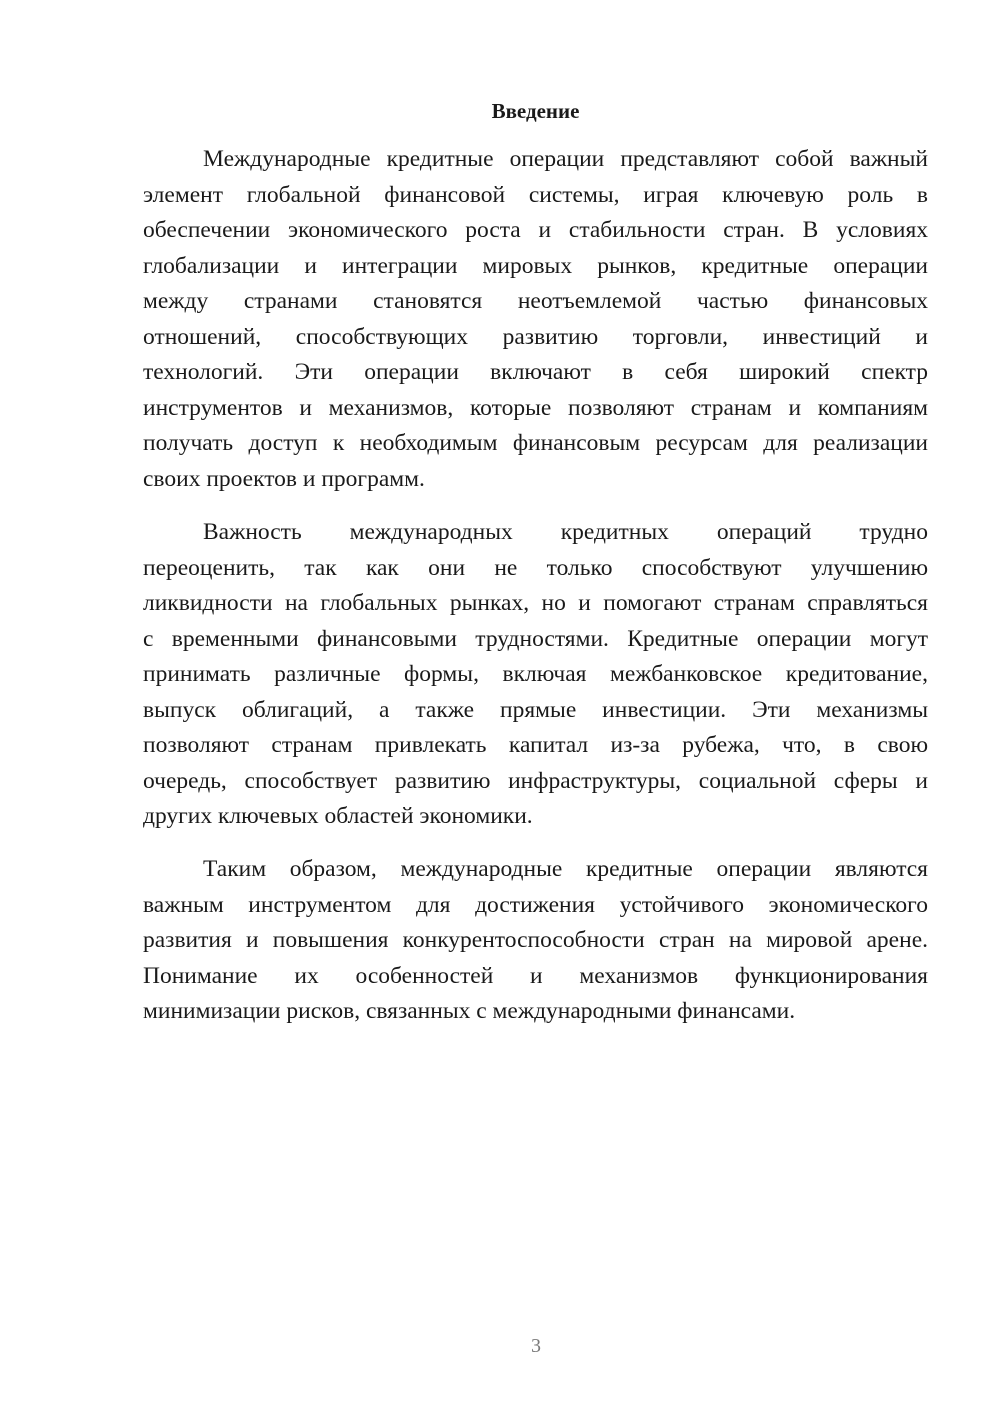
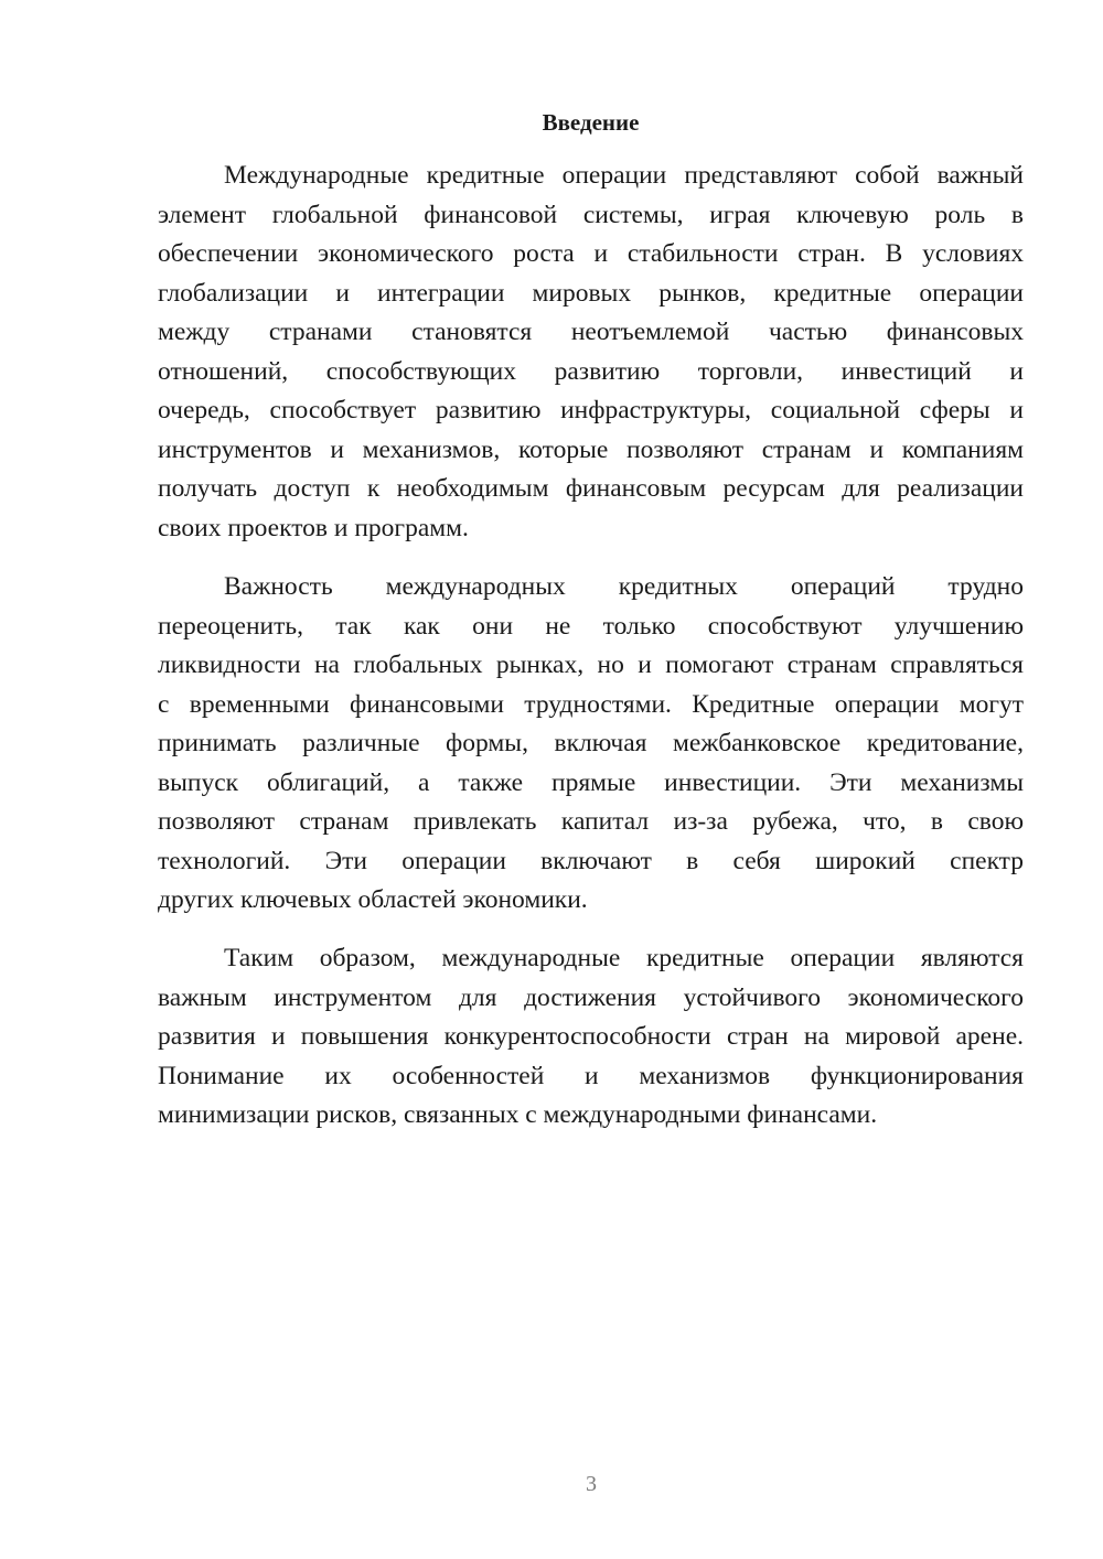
  Введение
  Международные кредитные операции представляют собой важный
  элемент глобальной финансовой системы, играя ключевую роль в
  обеспечении экономического роста и стабильности стран. В условиях
  глобализации и интеграции мировых рынков, кредитные операции
  между странами становятся неотъемлемой частью финансовых
  отношений, способствующих развитию торговли, инвестиций и
- технологий. Эти операции включают в себя широкий спектр
+ очередь, способствует развитию инфраструктуры, социальной сферы и
  инструментов и механизмов, которые позволяют странам и компаниям
  получать доступ к необходимым финансовым ресурсам для реализации
  своих проектов и программ.
  Важность международных кредитных операций трудно
  переоценить, так как они не только способствуют улучшению
  ликвидности на глобальных рынках, но и помогают странам справляться
  с временными финансовыми трудностями. Кредитные операции могут
  принимать различные формы, включая межбанковское кредитование,
  выпуск облигаций, а также прямые инвестиции. Эти механизмы
  позволяют странам привлекать капитал из-за рубежа, что, в свою
- очередь, способствует развитию инфраструктуры, социальной сферы и
+ технологий. Эти операции включают в себя широкий спектр
  других ключевых областей экономики.
  Таким образом, международные кредитные операции являются
  важным инструментом для достижения устойчивого экономического
  развития и повышения конкурентоспособности стран на мировой арене.
  Понимание их особенностей и механизмов функционирования
  минимизации рисков, связанных с международными финансами.
  3
